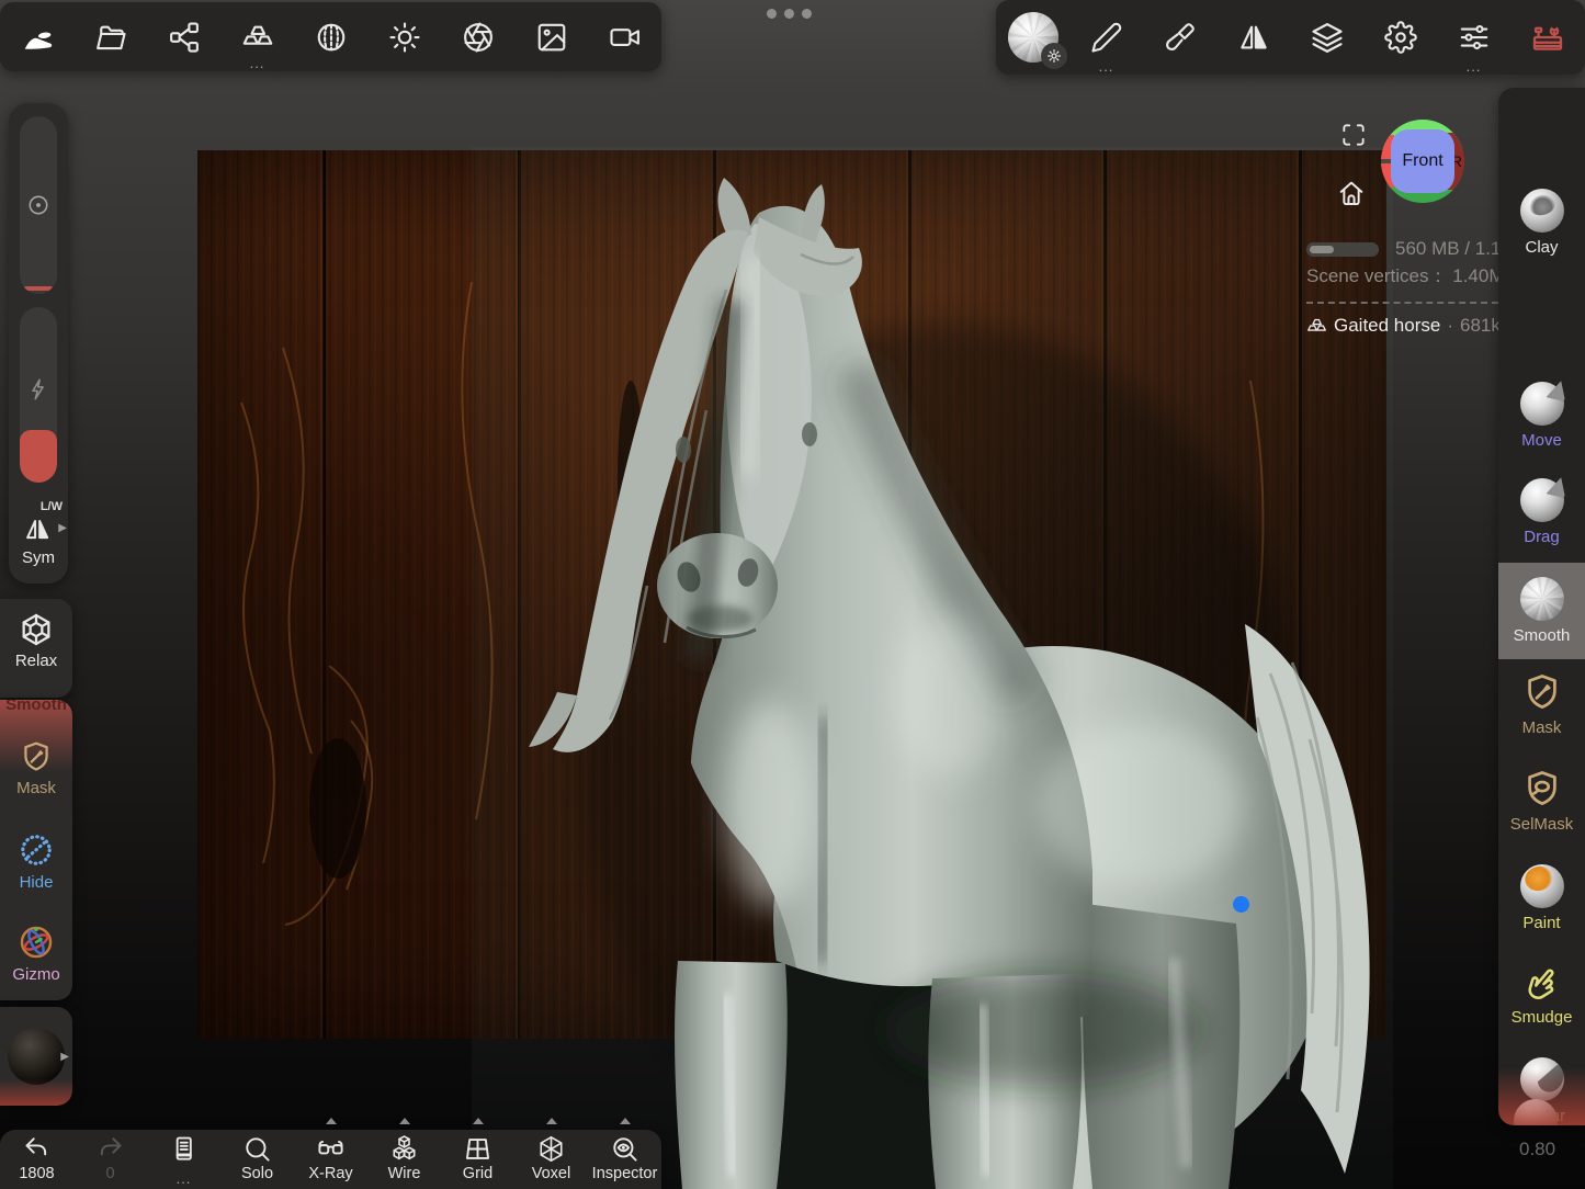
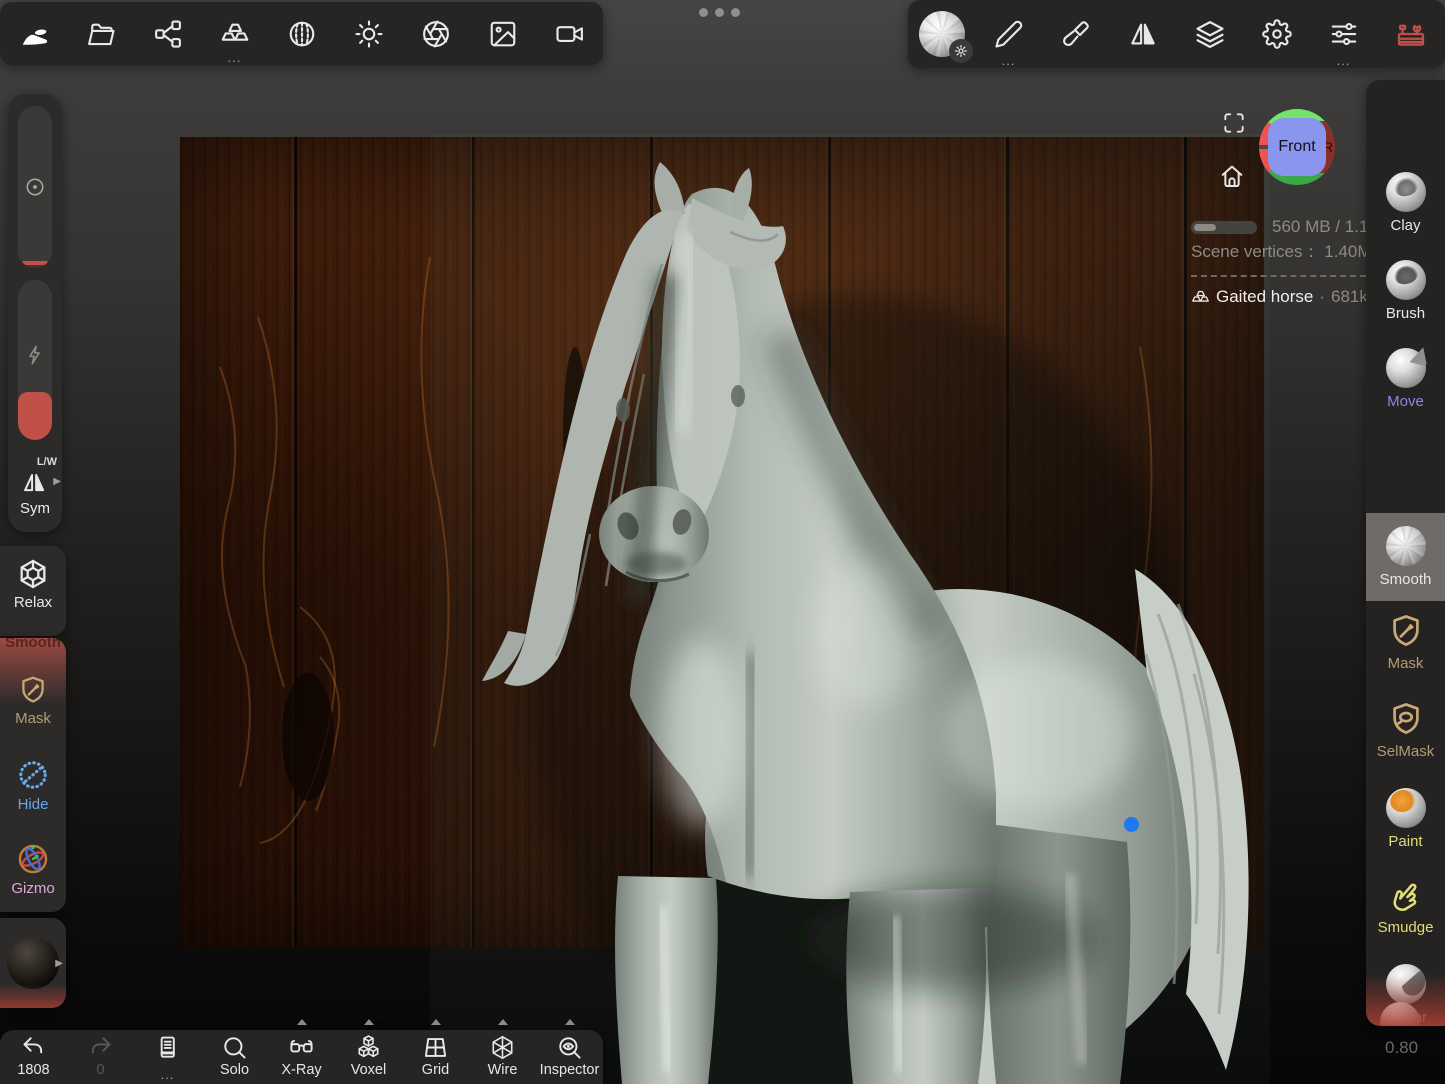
  ...
  ...
  ...
  L/W
  ▶
  Sym
  Relax
  Smooth
  Mask
  Hide
  Gizmo
  ▶
  Clay
+ Brush
  Move
- Drag
  Smooth
  Mask
  SelMask
  Paint
  Smudge
  R
  Front
  560 MB / 1.1
  Scene vertices： 1.40M
  Gaited horse
  ·
  681k
  1808
  0
  ...
  Solo
  X-Ray
- Wire
+ Voxel
  Grid
- Voxel
+ Wire
  Inspector
  0.80
